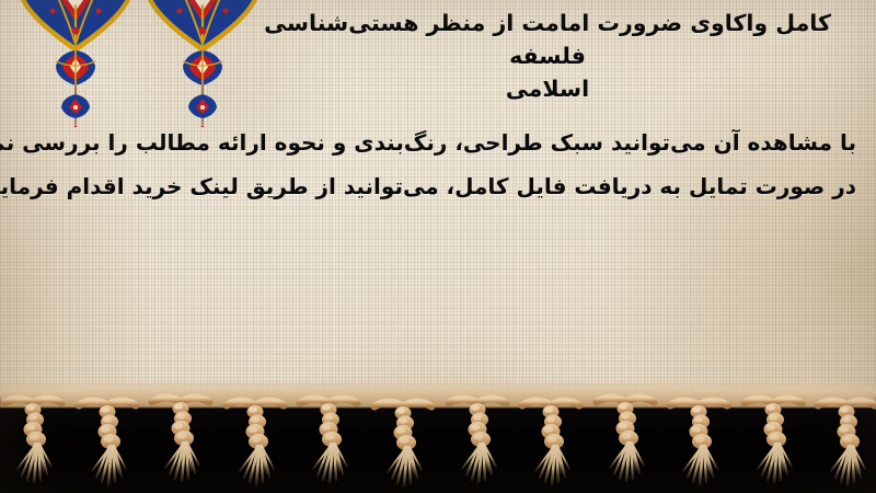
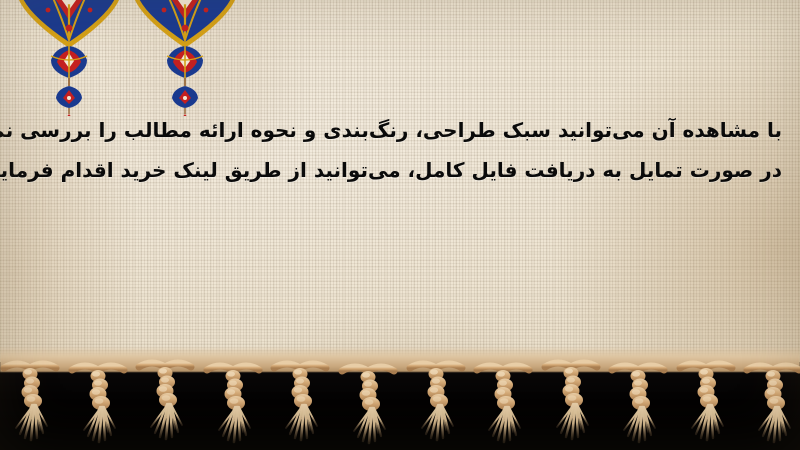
- کامل واکاوی ضرورت امامت از منظر هستی‌شناسی فلسفه
- اسلامی
  با مشاهده آن می‌توانید سبک طراحی، رنگ‌بندی و نحوه ارائه مطالب را بررسی ن
  در صورت تمایل به دریافت فایل کامل، می‌توانید از طریق لینک خرید اقدام فرمای
